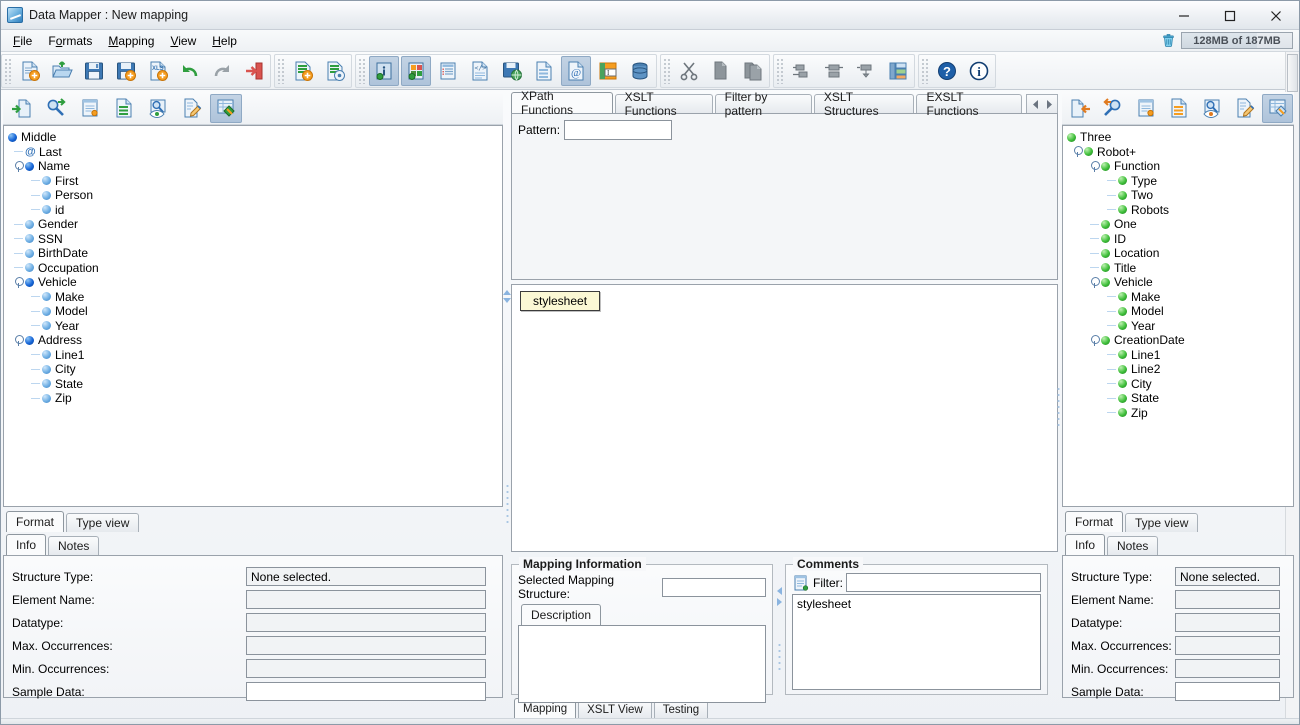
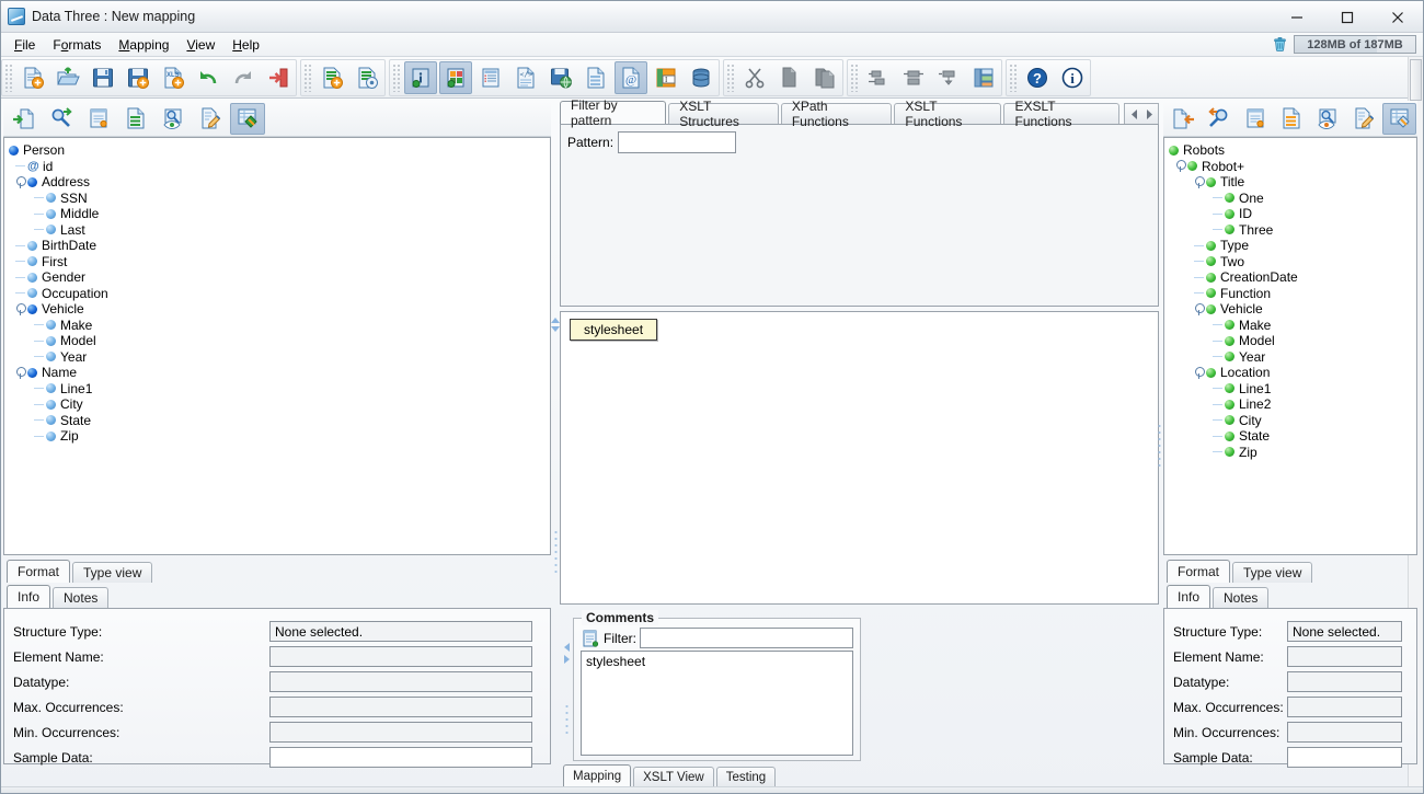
- Data Mapper : New mapping
+ Data Three : New mapping
  File
  Formats
  Mapping
  View
  Help
  128MB of 187MB
  </>
  @
  I
  ?
  i
- Middle
+ Person
  @
- Last
+ id
- Name
+ Address
- First
+ SSN
- Person
+ Middle
- id
+ Last
- Gender
+ BirthDate
- SSN
+ First
- BirthDate
+ Gender
  Occupation
  Vehicle
  Make
  Model
  Year
- Address
+ Name
  Line1
  City
  State
  Zip
  Format
  Type view
  Info
  Notes
  Structure Type:
  None selected.
  Element Name:
  Datatype:
  Max. Occurrences:
  Min. Occurrences:
  Sample Data:
- XPath Functions
+ Filter by pattern
- XSLT Functions
+ XSLT Structures
- Filter by pattern
+ XPath Functions
- XSLT Structures
+ XSLT Functions
  EXSLT Functions
  Pattern:
  stylesheet
- Mapping Information
- Selected Mapping Structure:
- Description
  Comments
  Filter:
  stylesheet
  Mapping
  XSLT View
  Testing
- Three
+ Robots
  Robot+
- Function
+ Title
- Type
+ One
- Two
+ ID
- Robots
+ Three
- One
+ Type
- ID
+ Two
- Location
+ CreationDate
- Title
+ Function
  Vehicle
  Make
  Model
  Year
- CreationDate
+ Location
  Line1
  Line2
  City
  State
  Zip
  Format
  Type view
  Info
  Notes
  Structure Type:
  None selected.
  Element Name:
  Datatype:
  Max. Occurrences:
  Min. Occurrences:
  Sample Data:
